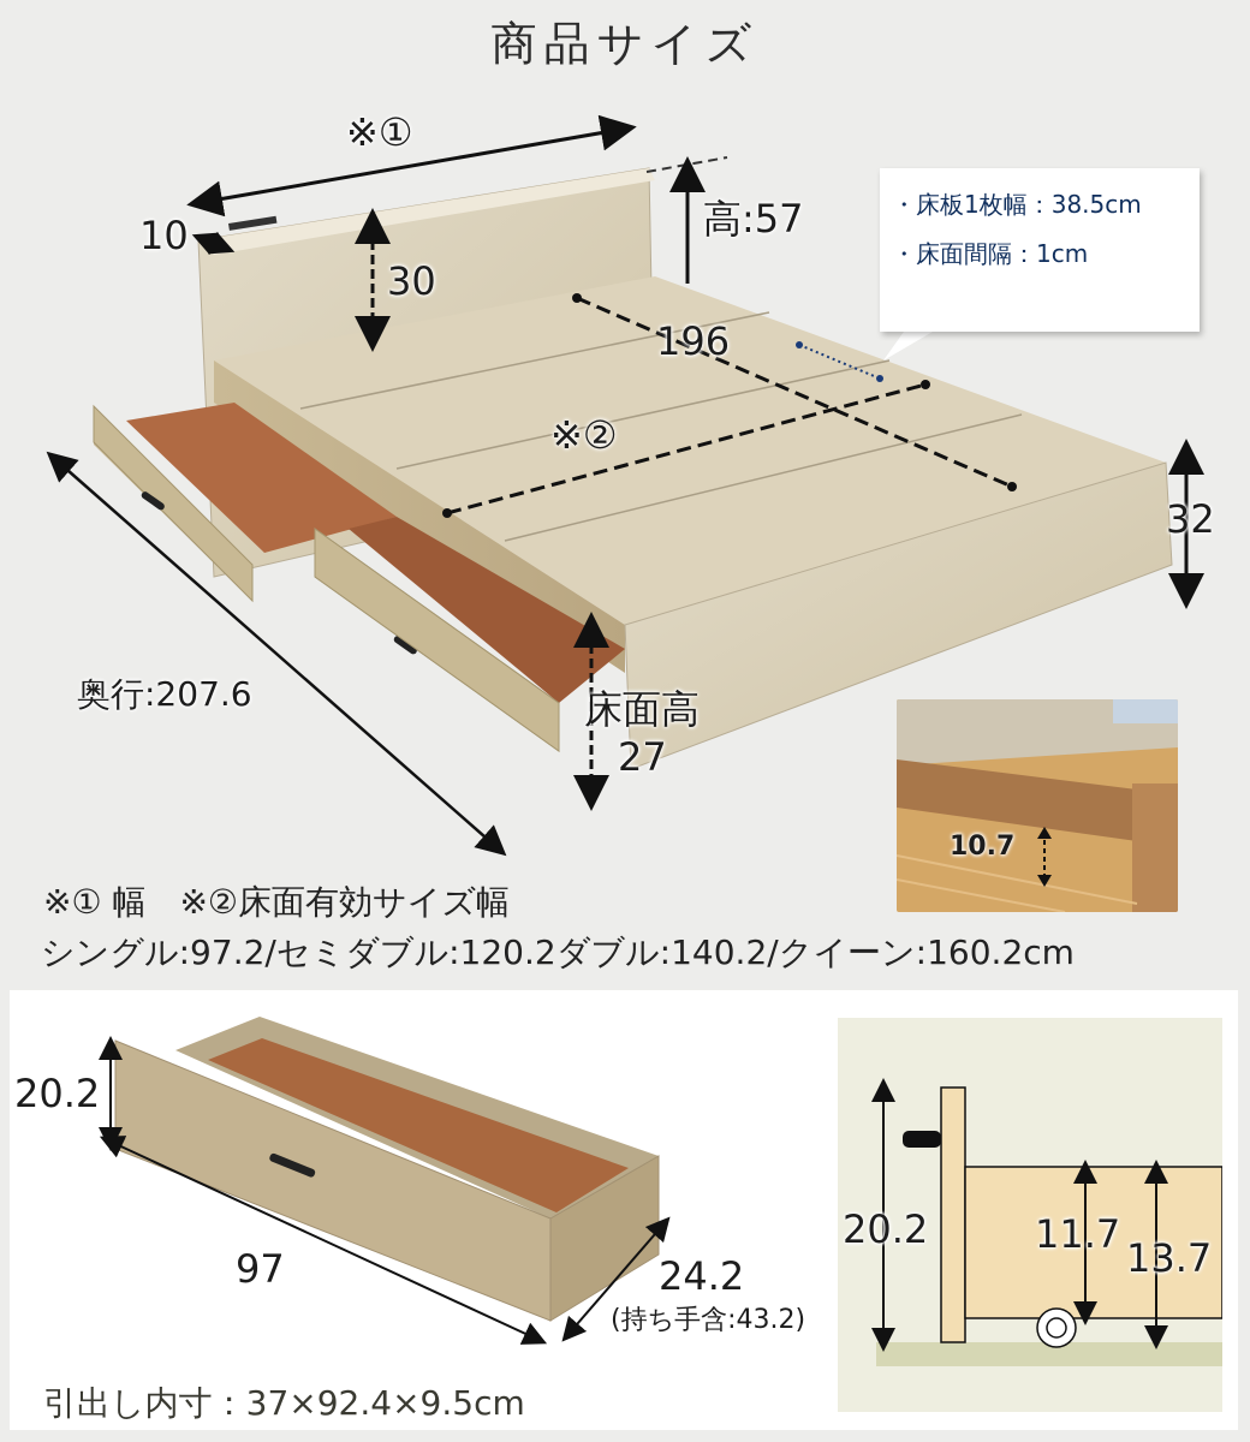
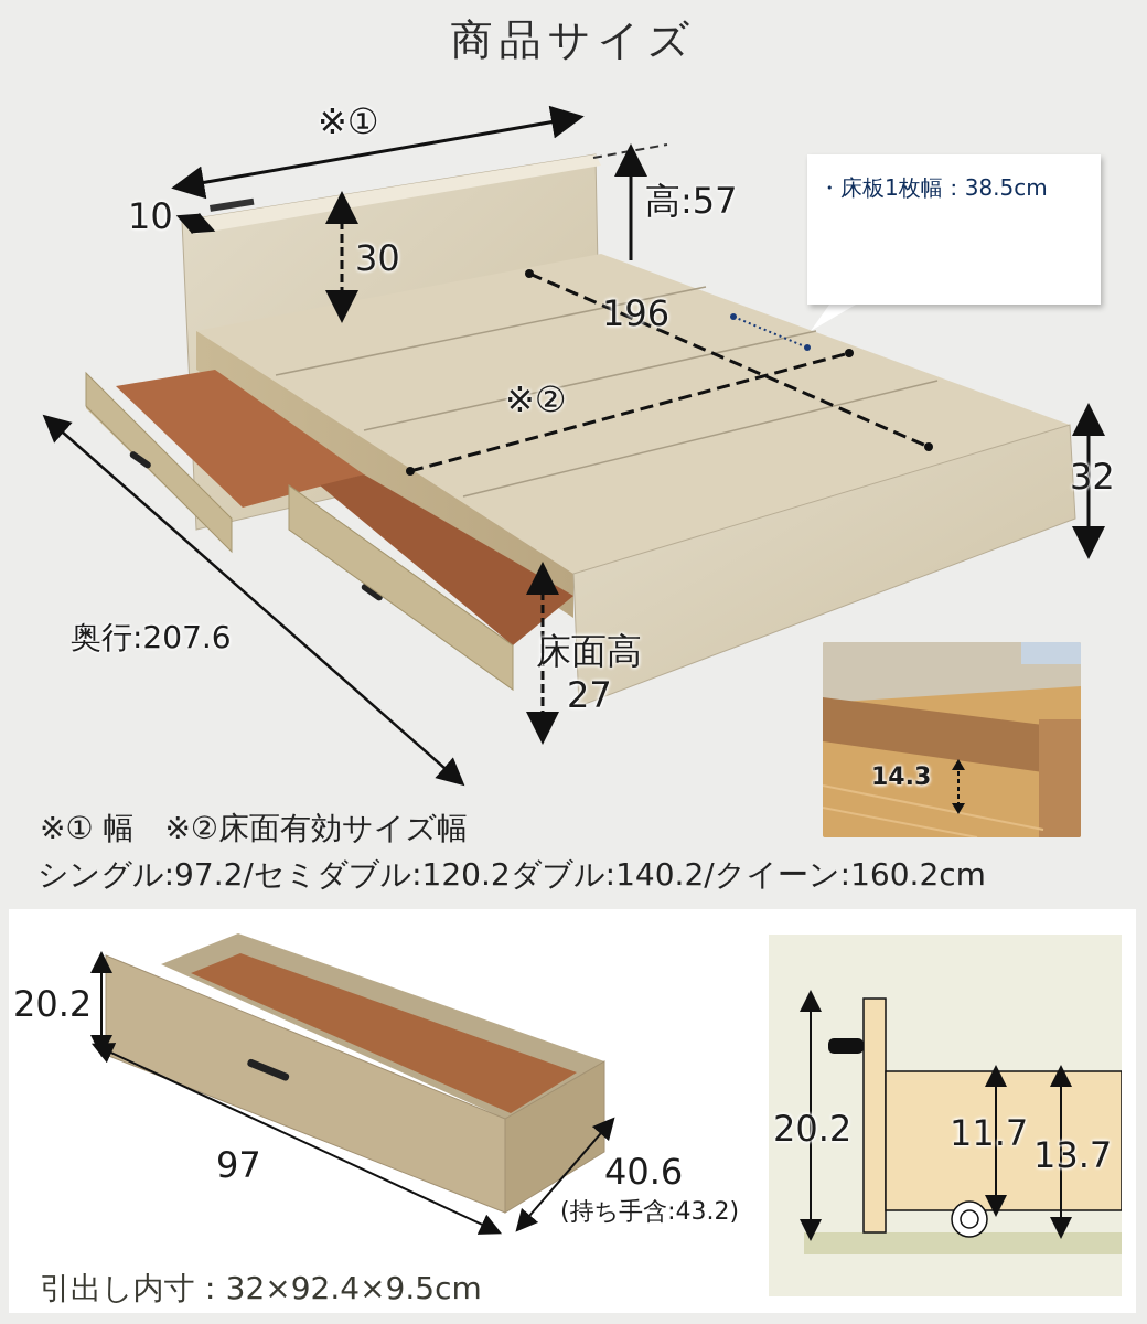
  商品サイズ
  ※①
  10
  30
  高:57
  196
  ※②
  32
  奥行:207.6
  床面高
  27
  ・床板1枚幅：38.5cm
- ・床面間隔：1cm
- 10.7
+ 14.3
  ※① 幅 ※②床面有効サイズ幅
  シングル:97.2/セミダブル:120.2ダブル:140.2/クイーン:160.2cm
  20.2
  97
- 24.2
+ 40.6
  (持ち手含:43.2)
- 引出し内寸：37×92.4×9.5cm
+ 引出し内寸：32×92.4×9.5cm
  20.2
  11.7
  13.7
